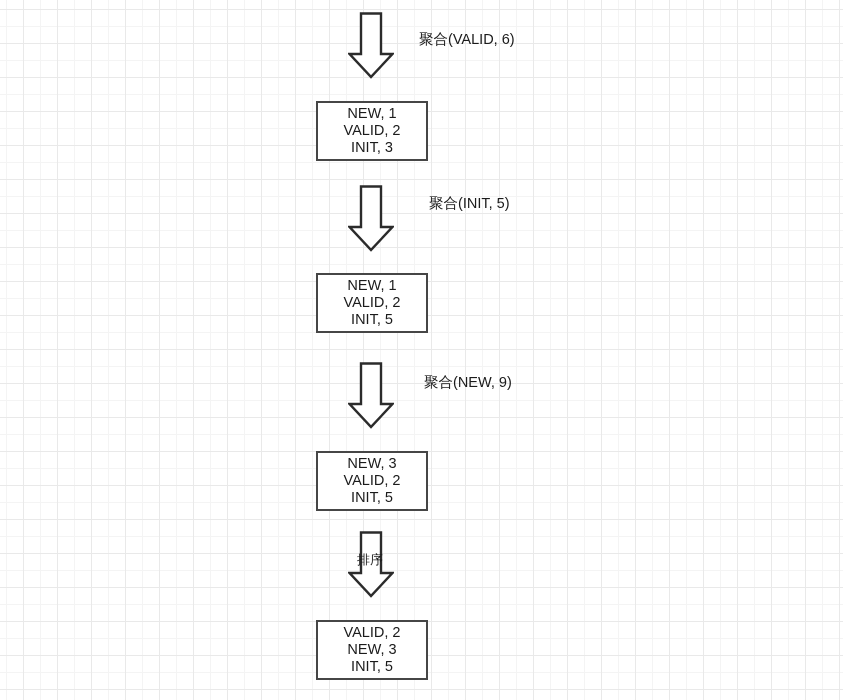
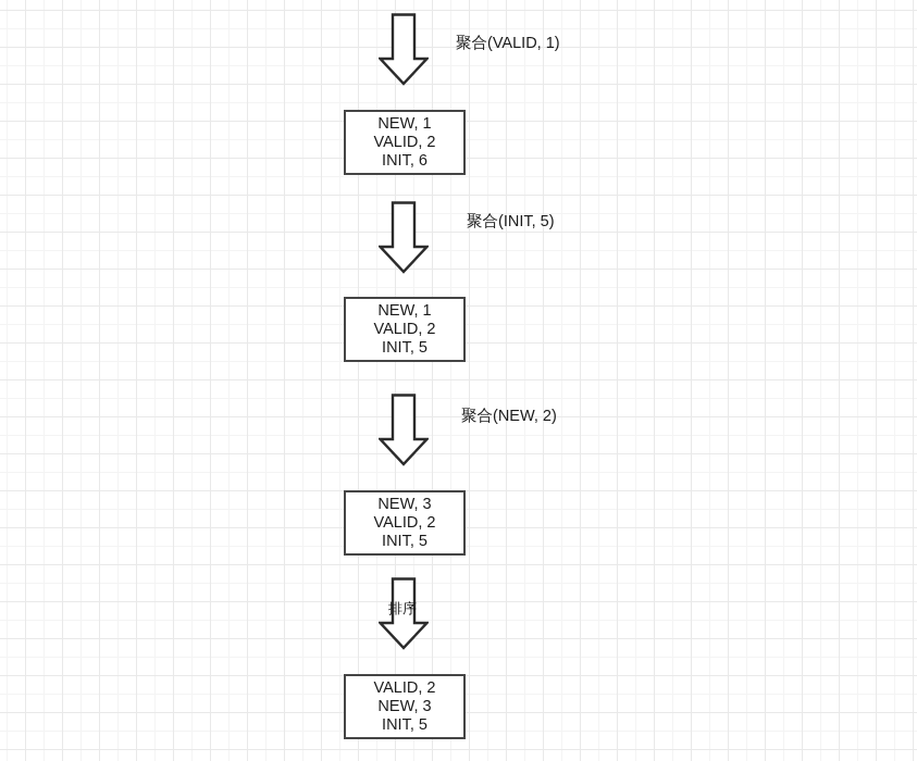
- 聚合(VALID, 6)
+ 聚合(VALID, 1)
  NEW, 1
  VALID, 2
- INIT, 3
+ INIT, 6
  聚合(INIT, 5)
  NEW, 1
  VALID, 2
  INIT, 5
- 聚合(NEW, 9)
+ 聚合(NEW, 2)
  NEW, 3
  VALID, 2
  INIT, 5
  排序
  VALID, 2
  NEW, 3
  INIT, 5
